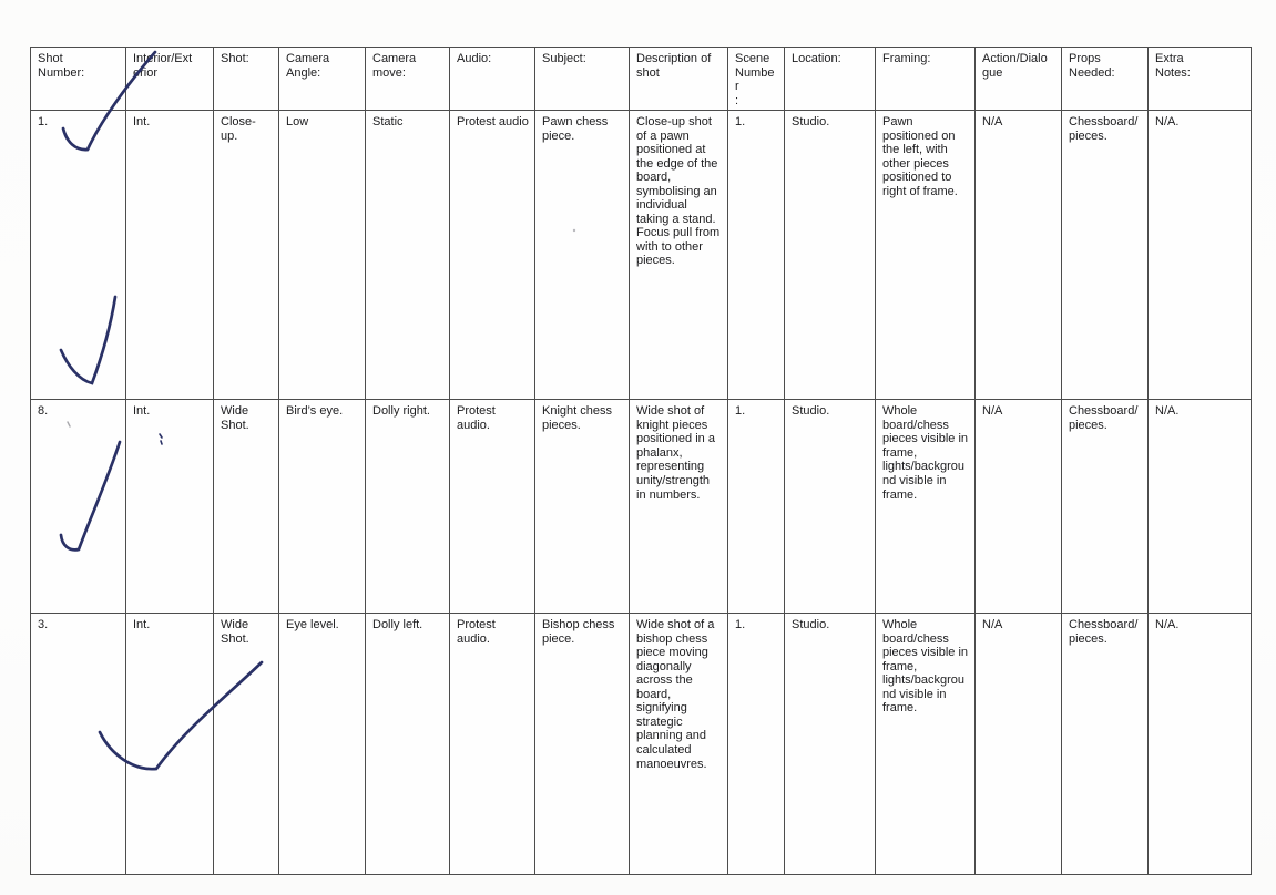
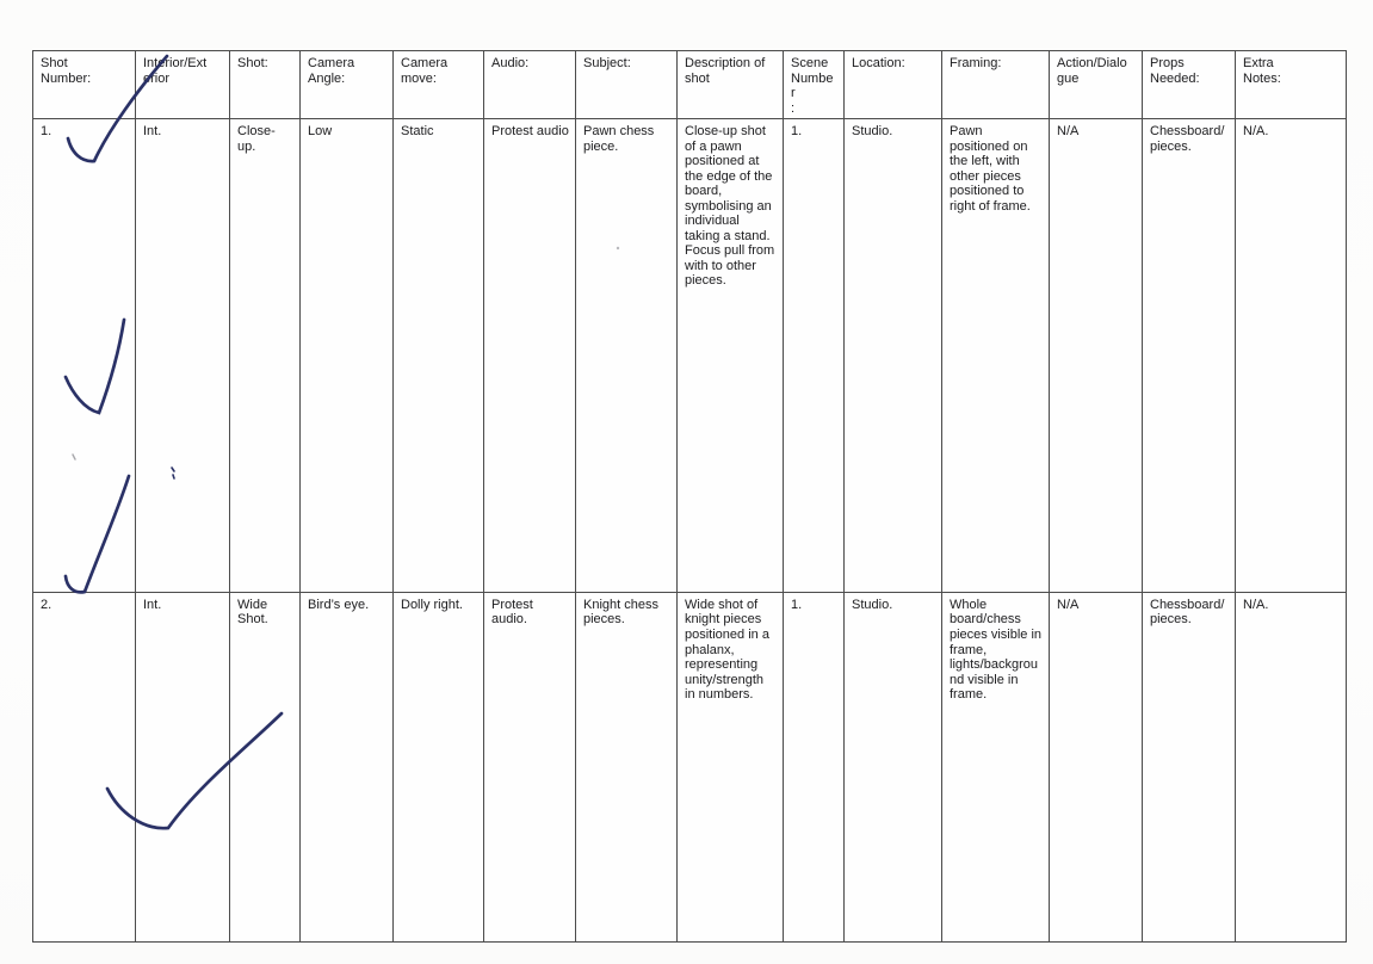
  Shot Number:	Intrior/Ext rior	Shot:	Camera Angle:	Camera move:	Audio:	Subject:	Description of shot	Scene Number :	Location:	Framing:	Action/Dialo gue	Props Needed:	Extra Notes:
  1.	Int.	Close-up.	Low	Static	Protest audio	Pawn chess piece.	Close-up shot of a pawn positioned at the edge of the board, symbolising an individual taking a stand. Focus pull from with to other pieces.	1.	Studio.	Pawn positioned on the left, with other pieces positioned to right of frame.	N/A	Chessboard/pieces.	N/A.
- 8.	Int.	Wide Shot.	Bird’s eye.	Dolly right.	Protest audio.	Knight chess pieces.	Wide shot of knight pieces positioned in a phalanx, representing unity/strength in numbers.	1.	Studio.	Whole board/chess pieces visible in frame, lights/background visible in frame.	N/A	Chessboard/pieces.	N/A.
+ 2.	Int.	Wide Shot.	Bird’s eye.	Dolly right.	Protest audio.	Knight chess pieces.	Wide shot of knight pieces positioned in a phalanx, representing unity/strength in numbers.	1.	Studio.	Whole board/chess pieces visible in frame, lights/background visible in frame.	N/A	Chessboard/pieces.	N/A.
- 3.	Int.	Wide Shot.	Eye level.	Dolly left.	Protest audio.	Bishop chess piece.	Wide shot of a bishop chess piece moving diagonally across the board, signifying strategic planning and calculated manoeuvres.	1.	Studio.	Whole board/chess pieces visible in frame, lights/background visible in frame.	N/A	Chessboard/pieces.	N/A.
